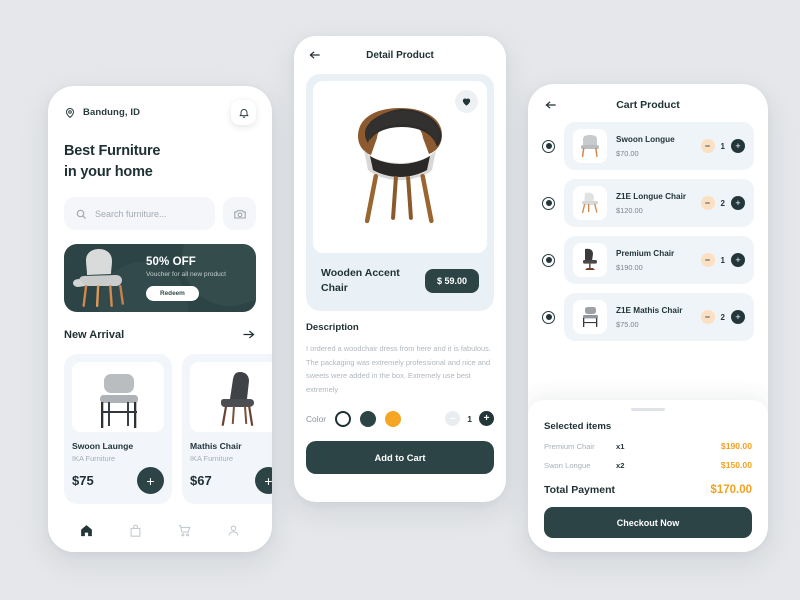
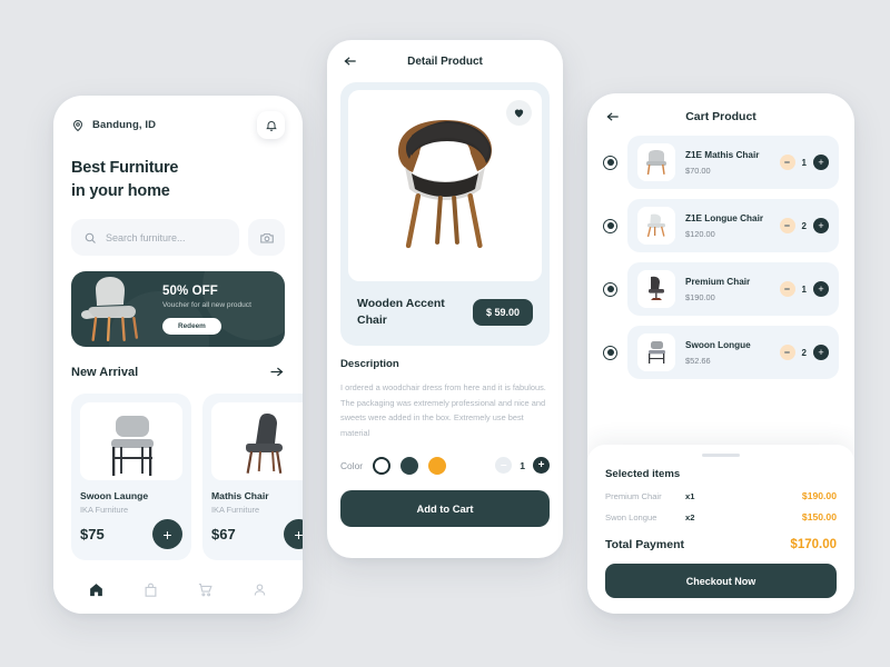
  Bandung, ID
  Best Furniture
  in your home
  Search furniture...
  50% OFF
  New Arrival
  Swoon Launge
  IKA Furniture
  $75
  +
  Mathis Chair
  IKA Furniture
  $67
  +
  Detail Product
  Wooden Accent Chair
  $ 59.00
  Description
- I ordered a woodchair dress from here and it is fabulous. The packaging was extremely professional and nice and sweets were added in the box. Extremely use best extremely
+ I ordered a woodchair dress from here and it is fabulous. The packaging was extremely professional and nice and sweets were added in the box. Extremely use best material
  Color
  1
  +
  Add to Cart
  Cart Product
- Swoon Longue
+ Z1E Mathis Chair
  $70.00
  1
  +
  Z1E Longue Chair
  $120.00
  2
  +
  Premium Chair
  $190.00
  1
  +
- Z1E Mathis Chair
+ Swoon Longue
- $75.00
+ $52.66
  2
  +
  Selected items
  Premium Chair
  x1
  $190.00
  Swon Longue
  x2
  $150.00
  Total Payment
  $170.00
  Checkout Now
